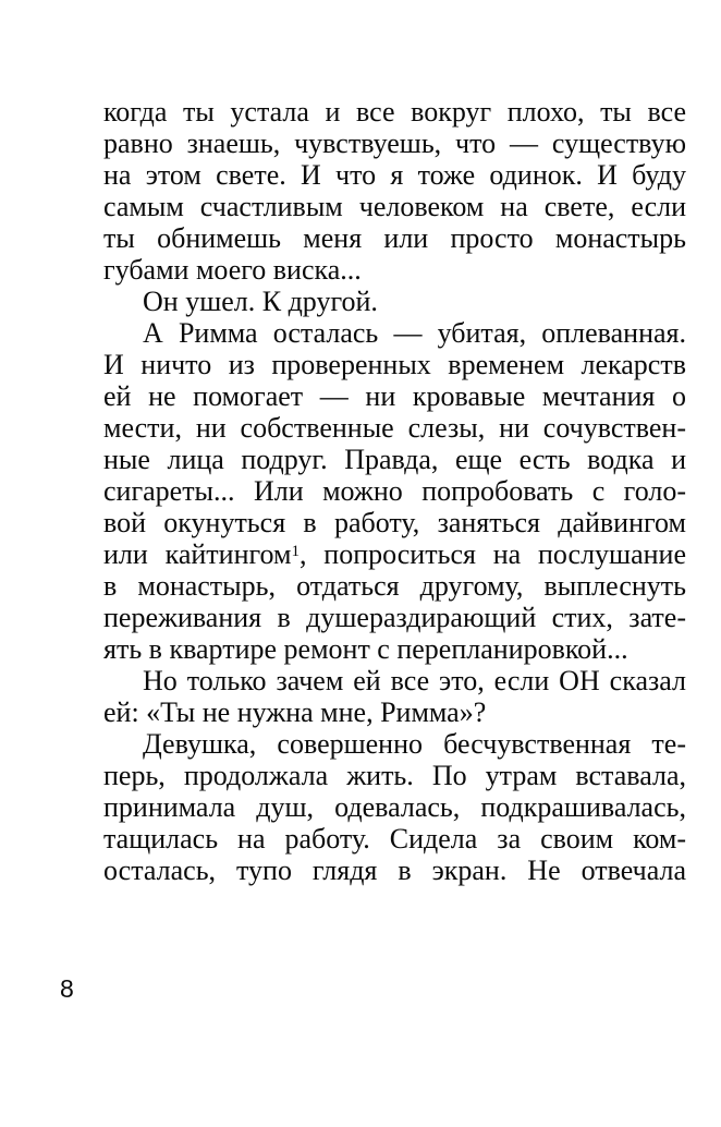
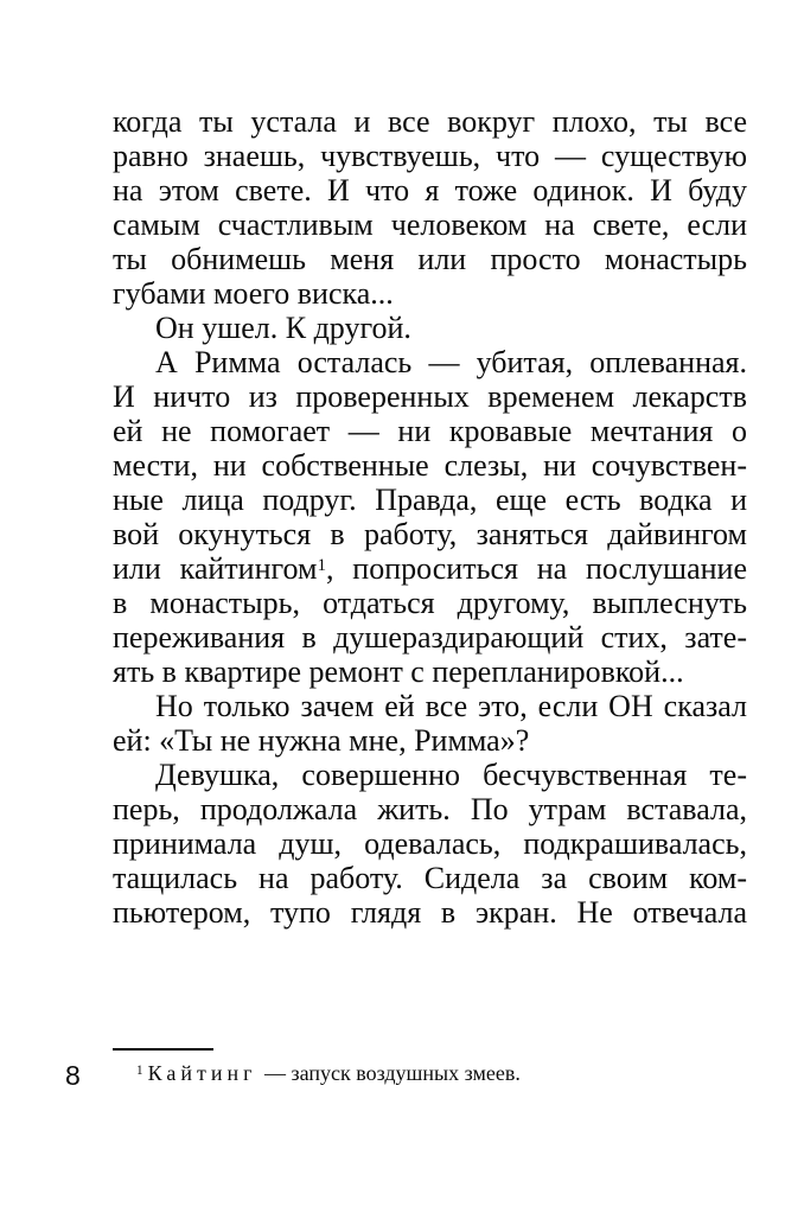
  когда ты устала и все вокруг плохо, ты все
  равно знаешь, чувствуешь, что — существую
  на этом свете. И что я тоже одинок. И буду
  самым счастливым человеком на свете, если
  ты обнимешь меня или просто монастырь
  губами моего виска...
  Он ушел. К другой.
  А Римма осталась — убитая, оплеванная.
  И ничто из проверенных временем лекарств
  ей не помогает — ни кровавые мечтания о
  мести, ни собственные слезы, ни сочувствен-
  ные лица подруг. Правда, еще есть водка и
- сигареты... Или можно попробовать с голо-
  вой окунуться в работу, заняться дайвингом
  или кайтингом1, попроситься на послушание
  в монастырь, отдаться другому, выплеснуть
  переживания в душераздирающий стих, зате-
  ять в квартире ремонт с перепланировкой...
  Но только зачем ей все это, если ОН сказал
  ей: «Ты не нужна мне, Римма»?
  Девушка, совершенно бесчувственная те-
  перь, продолжала жить. По утрам вставала,
  принимала душ, одевалась, подкрашивалась,
  тащилась на работу. Сидела за своим ком-
- осталась, тупо глядя в экран. Не отвечала
+ пьютером, тупо глядя в экран. Не отвечала
+ 1 Кайтинг — запуск воздушных змеев.
  8
